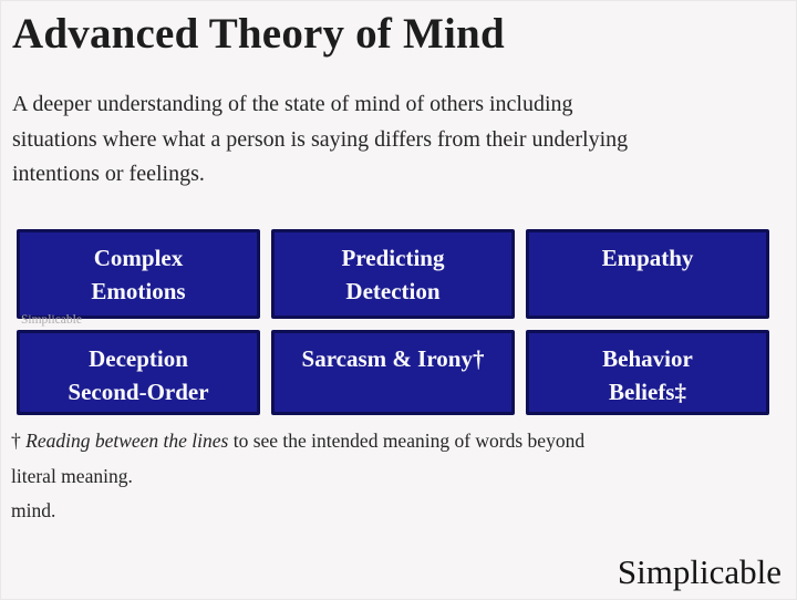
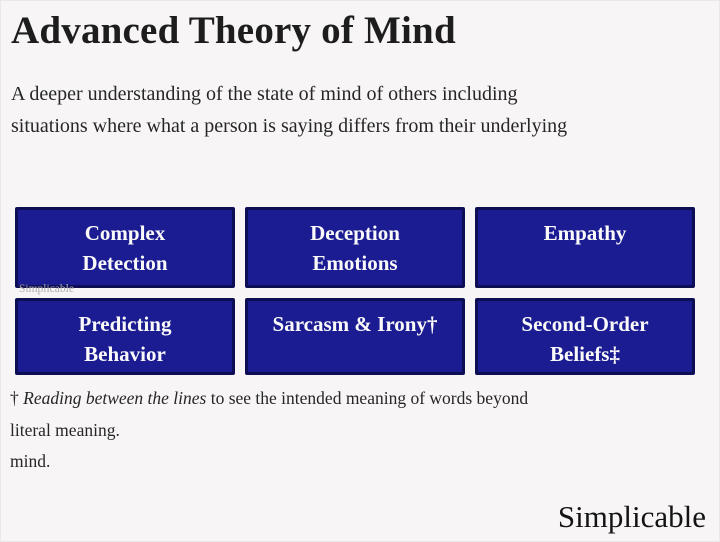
  Advanced Theory of Mind
  A deeper understanding of the state of mind of others including
  situations where what a person is saying differs from their underlying
- intentions or feelings.
  Complex
- Emotions
+ Detection
- Predicting
+ Deception
- Detection
+ Emotions
  Empathy
- Deception
+ Predicting
- Second-Order
+ Behavior
  Sarcasm & Irony†
- Behavior
+ Second-Order
  Beliefs‡
  Simplicable
  † Reading between the lines to see the intended meaning of words beyond
  literal meaning.
  mind.
  Simplicable
